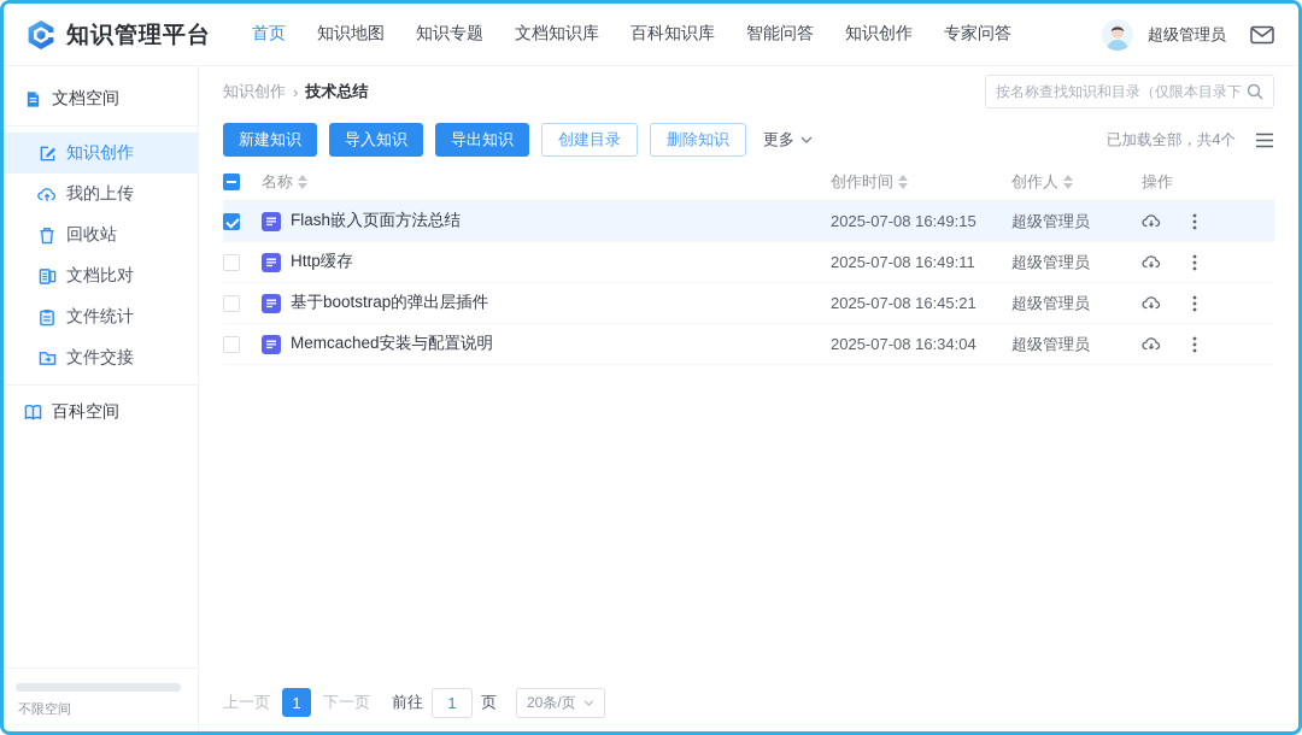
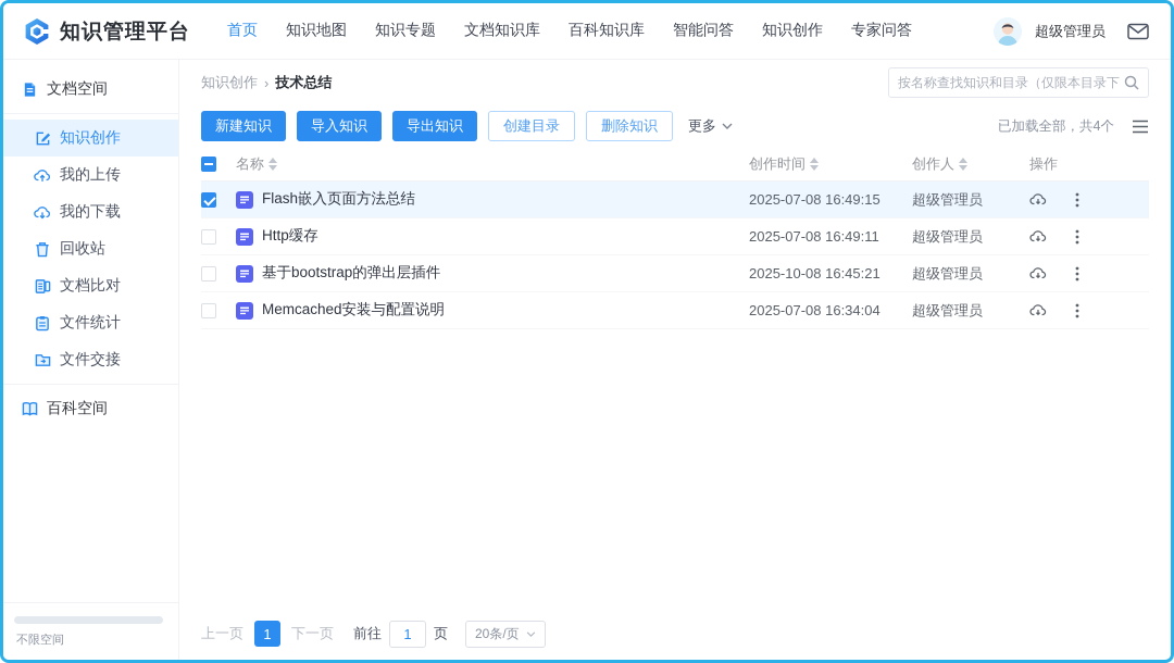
  知识管理平台
  首页
  知识地图
  知识专题
  文档知识库
  百科知识库
  智能问答
  知识创作
  专家问答
  超级管理员
  文档空间
  知识创作
  我的上传
+ 我的下载
  回收站
  文档比对
  文件统计
  文件交接
  百科空间
  不限空间
  知识创作
  ›
  技术总结
  按名称查找知识和目录（仅限本目录下
  新建知识
  导入知识
  导出知识
  创建目录
  删除知识
  更多
  已加载全部，共4个
  名称
  创作时间
  创作人
  操作
  Flash嵌入页面方法总结
  2025-07-08 16:49:15
  超级管理员
  Http缓存
  2025-07-08 16:49:11
  超级管理员
  基于bootstrap的弹出层插件
- 2025-07-08 16:45:21
+ 2025-10-08 16:45:21
  超级管理员
  Memcached安装与配置说明
  2025-07-08 16:34:04
  超级管理员
  上一页
  1
  下一页
  前往
  1
  页
  20条/页
